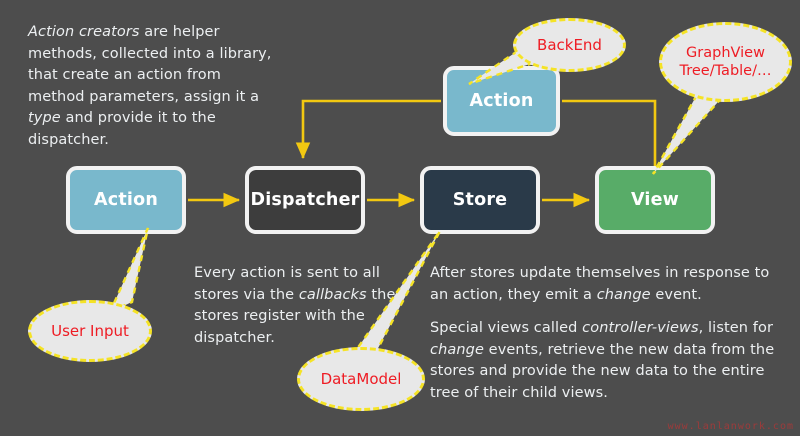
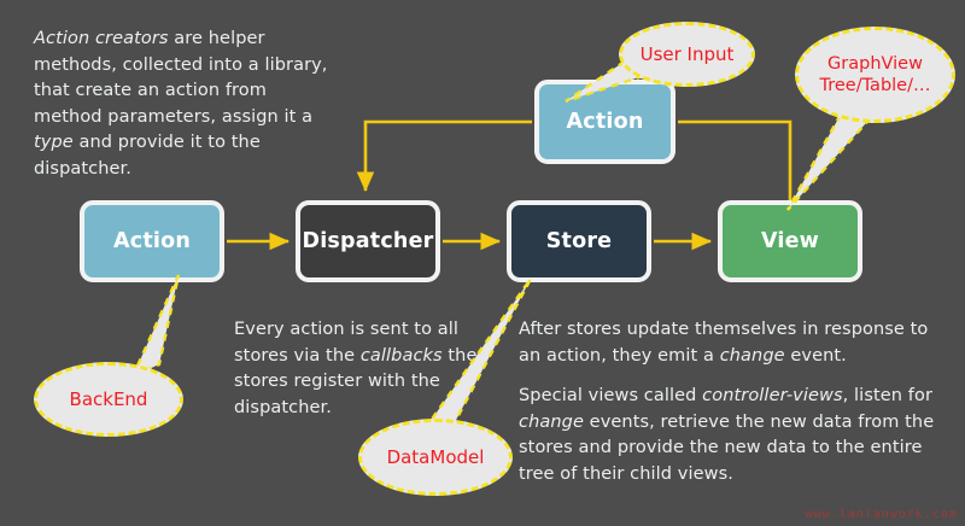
  Action creators are helper methods, collected into a library, that create an action from method parameters, assign it a type and provide it to the dispatcher.
  Every action is sent to all stores via the callbacks the stores register with the dispatcher.
  After stores update themselves in response to an action, they emit a change event.
  Special views called controller-views, listen for change events, retrieve the new data from the stores and provide the new data to the entire tree of their child views.
  Action
  Action
  Dispatcher
  Store
  View
- BackEnd
+ User Input
  GraphView
  Tree/Table/…
- User Input
+ BackEnd
  DataModel
  www.lanlanwork.com
